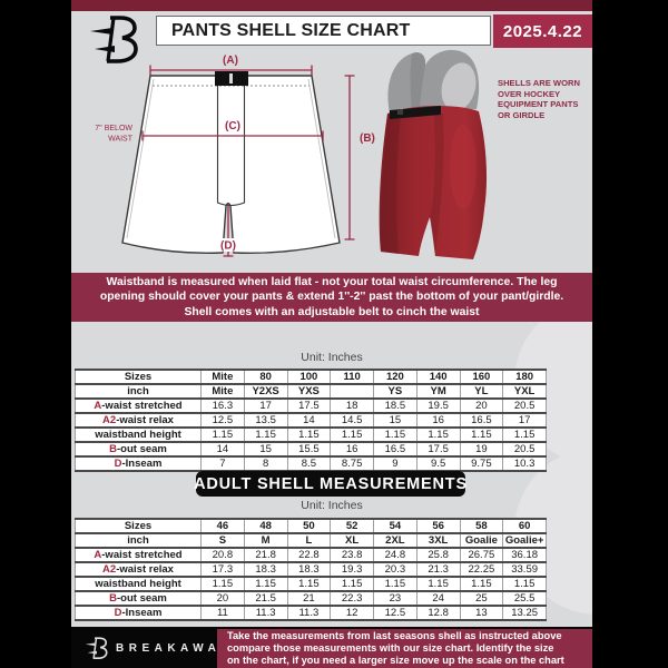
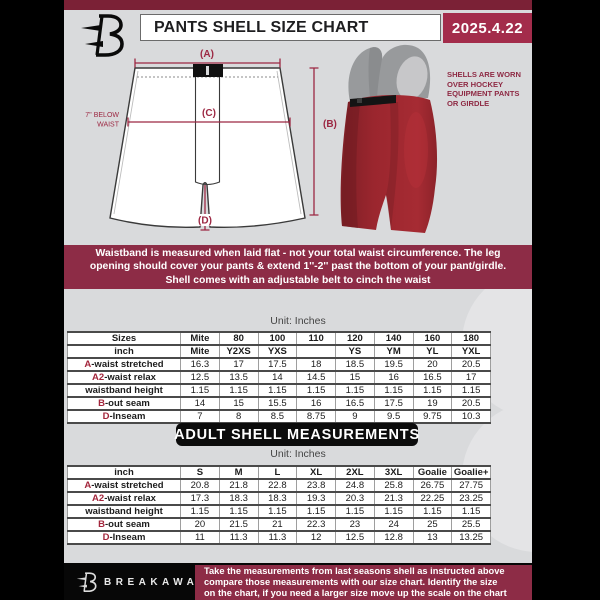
  PANTS SHELL SIZE CHART
  2025.4.22
  (A)
  (B)
  (C)
  (D)
  SHELLS ARE WORN
  OVER HOCKEY
  EQUIPMENT PANTS
  OR GIRDLE
  Waistband is measured when laid flat - not your total waist circumference. The leg
  opening should cover your pants & extend 1''-2'' past the bottom of your pant/girdle.
  Shell comes with an adjustable belt to cinch the waist
  Unit: Inches
  Sizes	Mite	80	100	110	120	140	160	180
  inch	Mite	Y2XS	YXS		YS	YM	YL	YXL
  A-waist stretched	16.3	17	17.5	18	18.5	19.5	20	20.5
  A2-waist relax	12.5	13.5	14	14.5	15	16	16.5	17
  waistband height	1.15	1.15	1.15	1.15	1.15	1.15	1.15	1.15
  B-out seam	14	15	15.5	16	16.5	17.5	19	20.5
  D-Inseam	7	8	8.5	8.75	9	9.5	9.75	10.3
  ADULT SHELL MEASUREMENTS
  Unit: Inches
- Sizes	46	48	50	52	54	56	58	60
  inch	S	M	L	XL	2XL	3XL	Goalie	Goalie+
- A-waist stretched	20.8	21.8	22.8	23.8	24.8	25.8	26.75	36.18
+ A-waist stretched	20.8	21.8	22.8	23.8	24.8	25.8	26.75	27.75
- A2-waist relax	17.3	18.3	18.3	19.3	20.3	21.3	22.25	33.59
+ A2-waist relax	17.3	18.3	18.3	19.3	20.3	21.3	22.25	23.25
  waistband height	1.15	1.15	1.15	1.15	1.15	1.15	1.15	1.15
  B-out seam	20	21.5	21	22.3	23	24	25	25.5
  D-Inseam	11	11.3	11.3	12	12.5	12.8	13	13.25
  BREAKAWA
  Take the measurements from last seasons shell as instructed above
  compare those measurements with our size chart. Identify the size
  on the chart, if you need a larger size move up the scale on the chart
